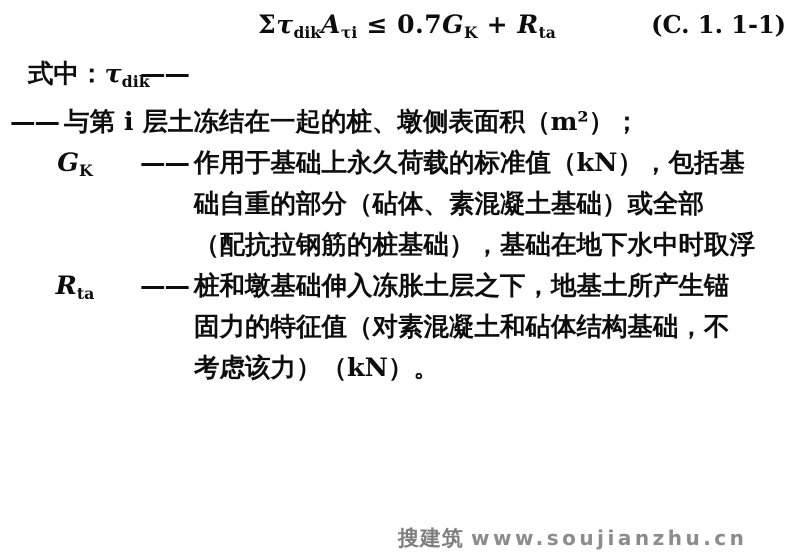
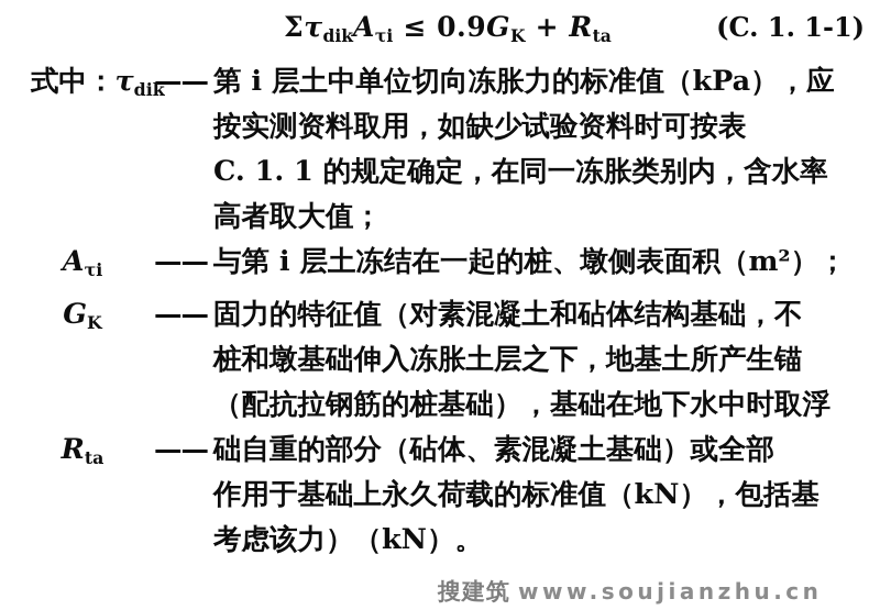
- ΣτdikAτi ≤ 0.7GK + Rta
+ ΣτdikAτi ≤ 0.9GK + Rta
  (C. 1. 1-1)
  式中：τdik
  ——
+ 第 i 层土中单位切向冻胀力的标准值（kPa），应
+ 按实测资料取用，如缺少试验资料时可按表
+ C. 1. 1 的规定确定，在同一冻胀类别内，含水率
+ 高者取大值；
+ Aτi
  ——
  与第 i 层土冻结在一起的桩、墩侧表面积（m²）；
  GK
  ——
- 作用于基础上永久荷载的标准值（kN），包括基
+ 固力的特征值（对素混凝土和砧体结构基础，不
- 础自重的部分（砧体、素混凝土基础）或全部
+ 桩和墩基础伸入冻胀土层之下，地基土所产生锚
  （配抗拉钢筋的桩基础），基础在地下水中时取浮
  Rta
  ——
- 桩和墩基础伸入冻胀土层之下，地基土所产生锚
+ 础自重的部分（砧体、素混凝土基础）或全部
- 固力的特征值（对素混凝土和砧体结构基础，不
+ 作用于基础上永久荷载的标准值（kN），包括基
  考虑该力）（kN）。
  搜建筑
  www.soujianzhu.cn
